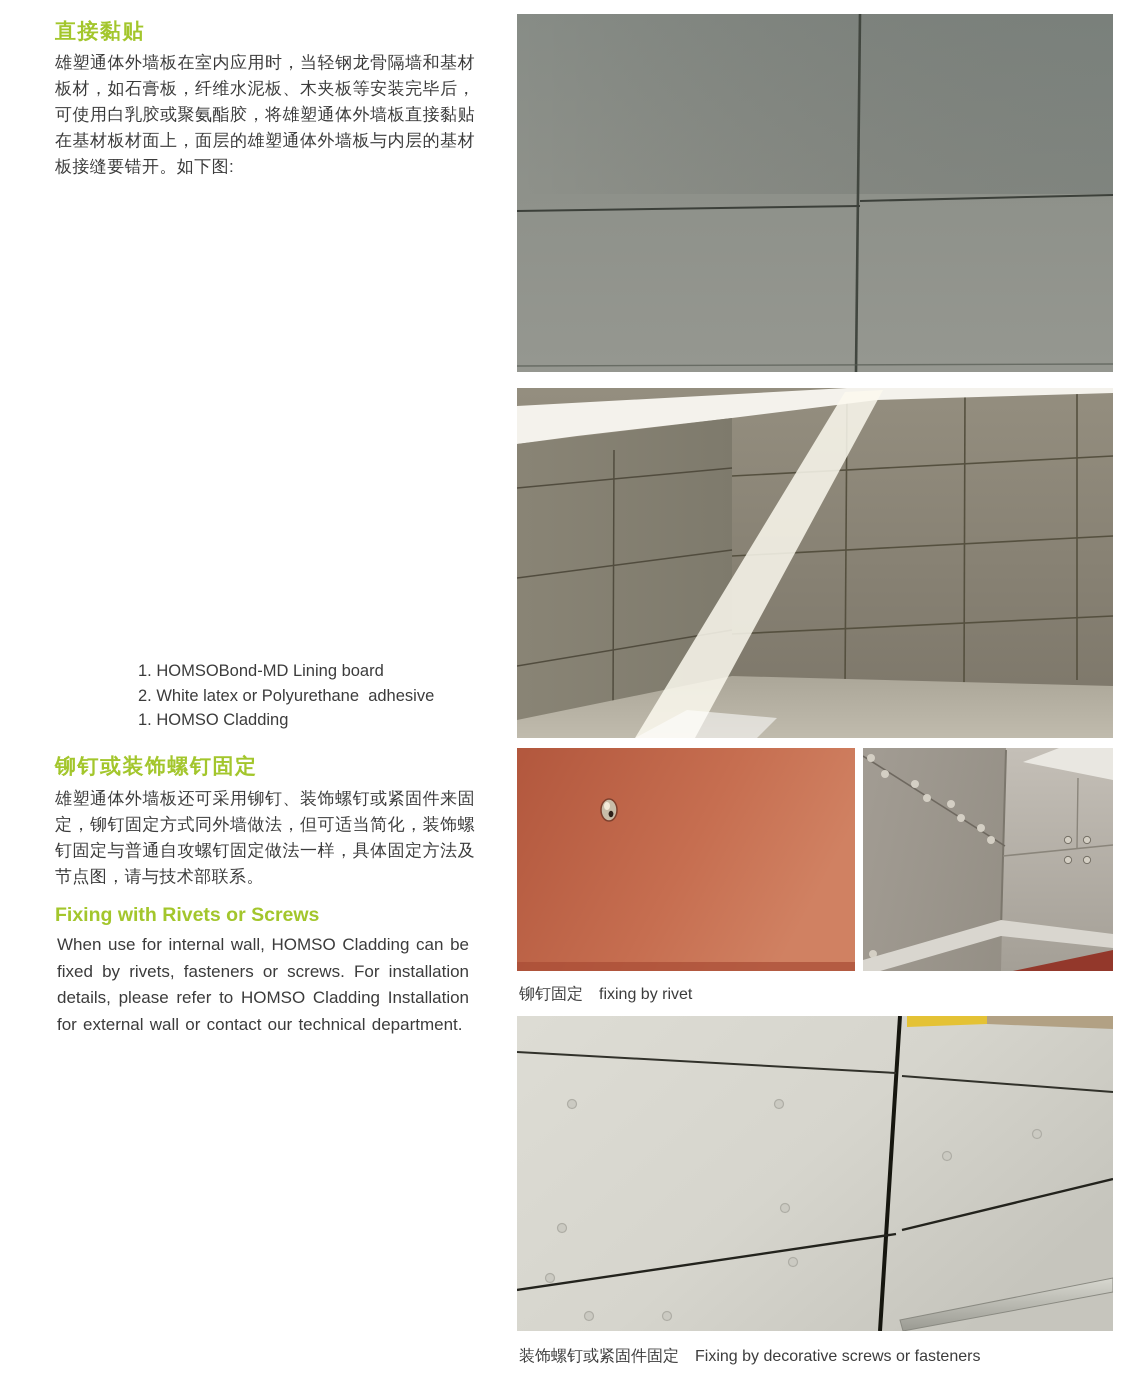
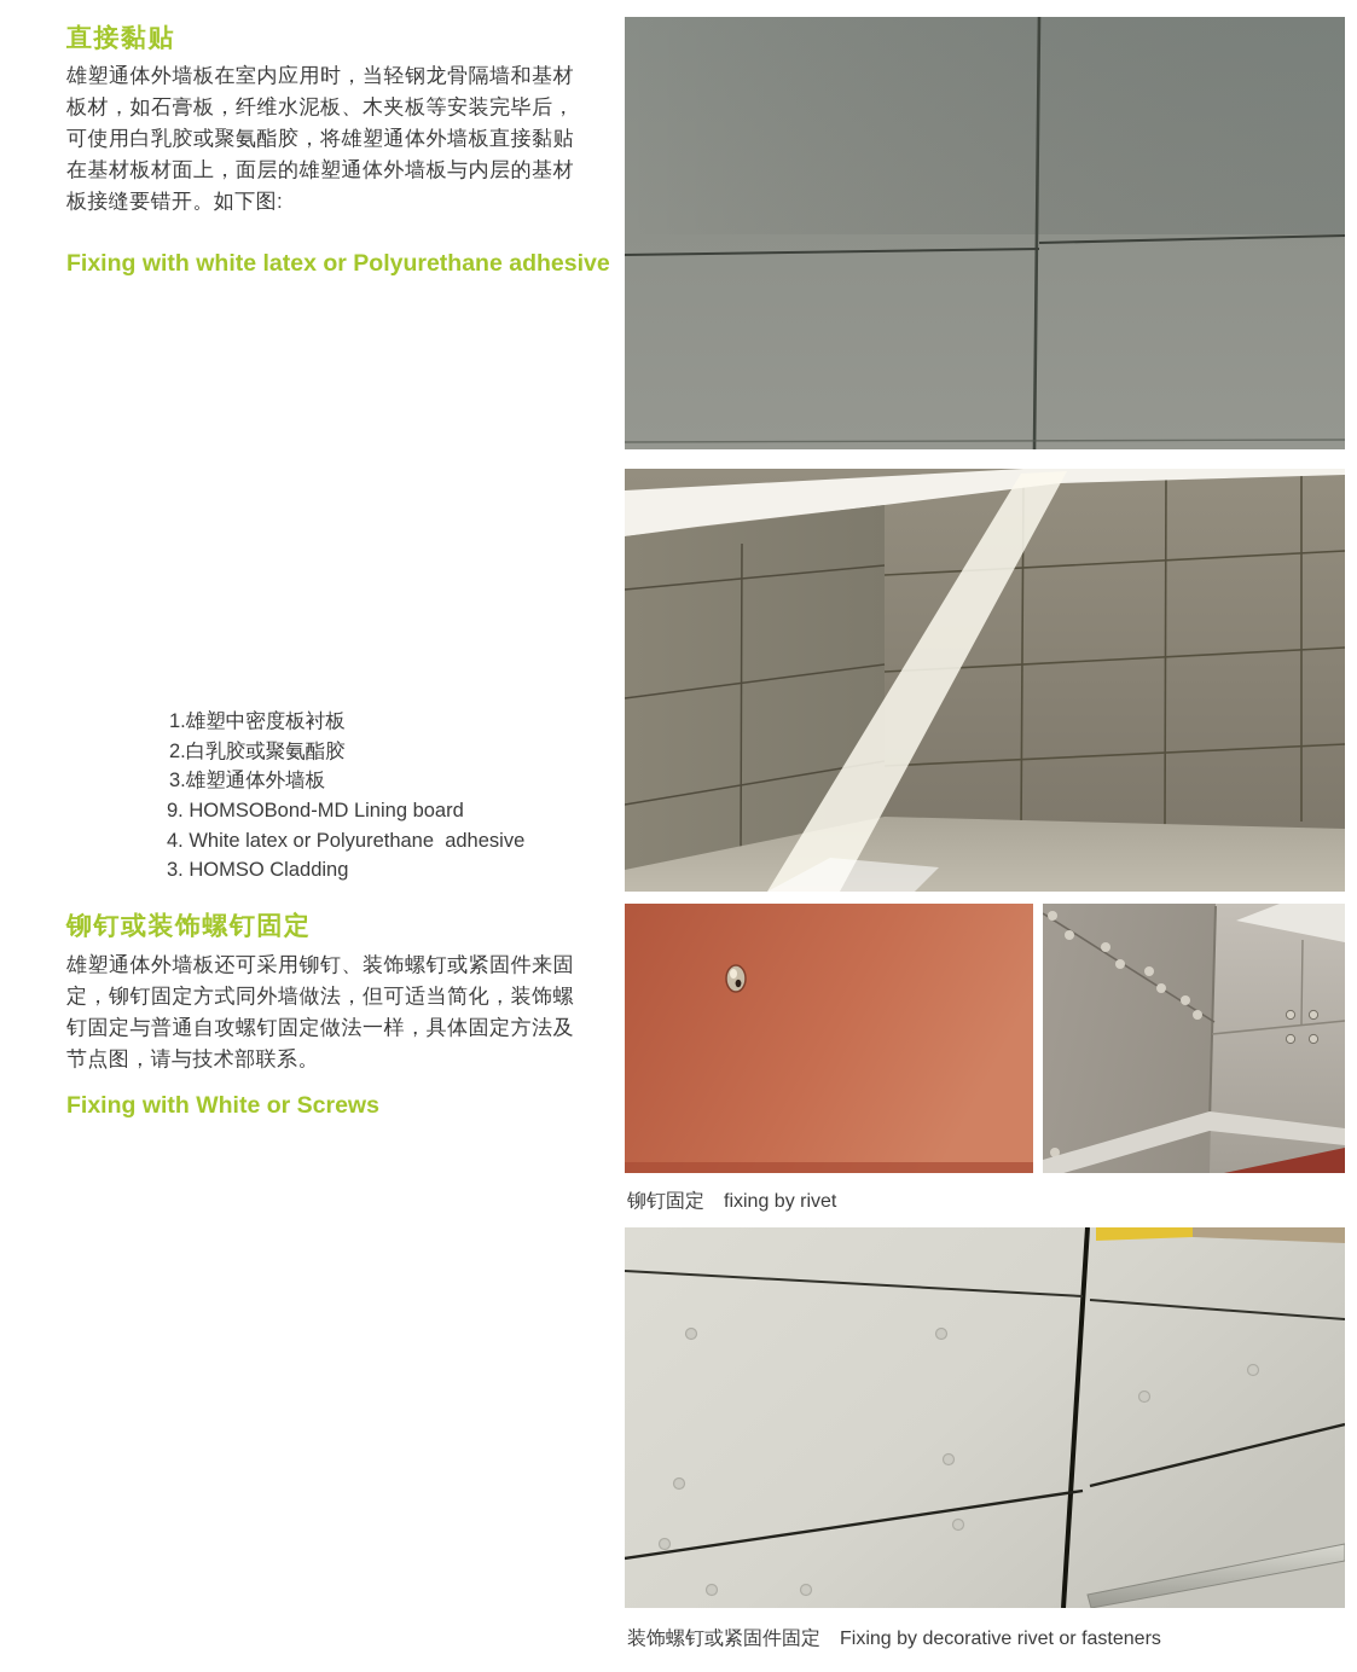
  直接黏贴
  雄塑通体外墙板在室内应用时，当轻钢龙骨隔墙和基材板材，如石膏板，纤维水泥板、木夹板等安装完毕后，可使用白乳胶或聚氨酯胶，将雄塑通体外墙板直接黏贴在基材板材面上，面层的雄塑通体外墙板与内层的基材板接缝要错开。如下图:
+ Fixing with white latex or Polyurethane adhesive
+ 1.雄塑中密度板衬板
+ 2.白乳胶或聚氨酯胶
+ 3.雄塑通体外墙板
- 1. HOMSOBond-MD Lining board
+ 9. HOMSOBond-MD Lining board
- 2. White latex or Polyurethane adhesive
+ 4. White latex or Polyurethane adhesive
- 1. HOMSO Cladding
+ 3. HOMSO Cladding
  铆钉或装饰螺钉固定
  雄塑通体外墙板还可采用铆钉、装饰螺钉或紧固件来固定，铆钉固定方式同外墙做法，但可适当简化，装饰螺钉固定与普通自攻螺钉固定做法一样，具体固定方法及节点图，请与技术部联系。
- Fixing with Rivets or Screws
+ Fixing with White or Screws
- When use for internal wall, HOMSO Cladding can be fixed by rivets, fasteners or screws. For installation details, please refer to HOMSO Cladding Installation for external wall or contact our technical department.
  铆钉固定 fixing by rivet
- 装饰螺钉或紧固件固定 Fixing by decorative screws or fasteners
+ 装饰螺钉或紧固件固定 Fixing by decorative rivet or fasteners
